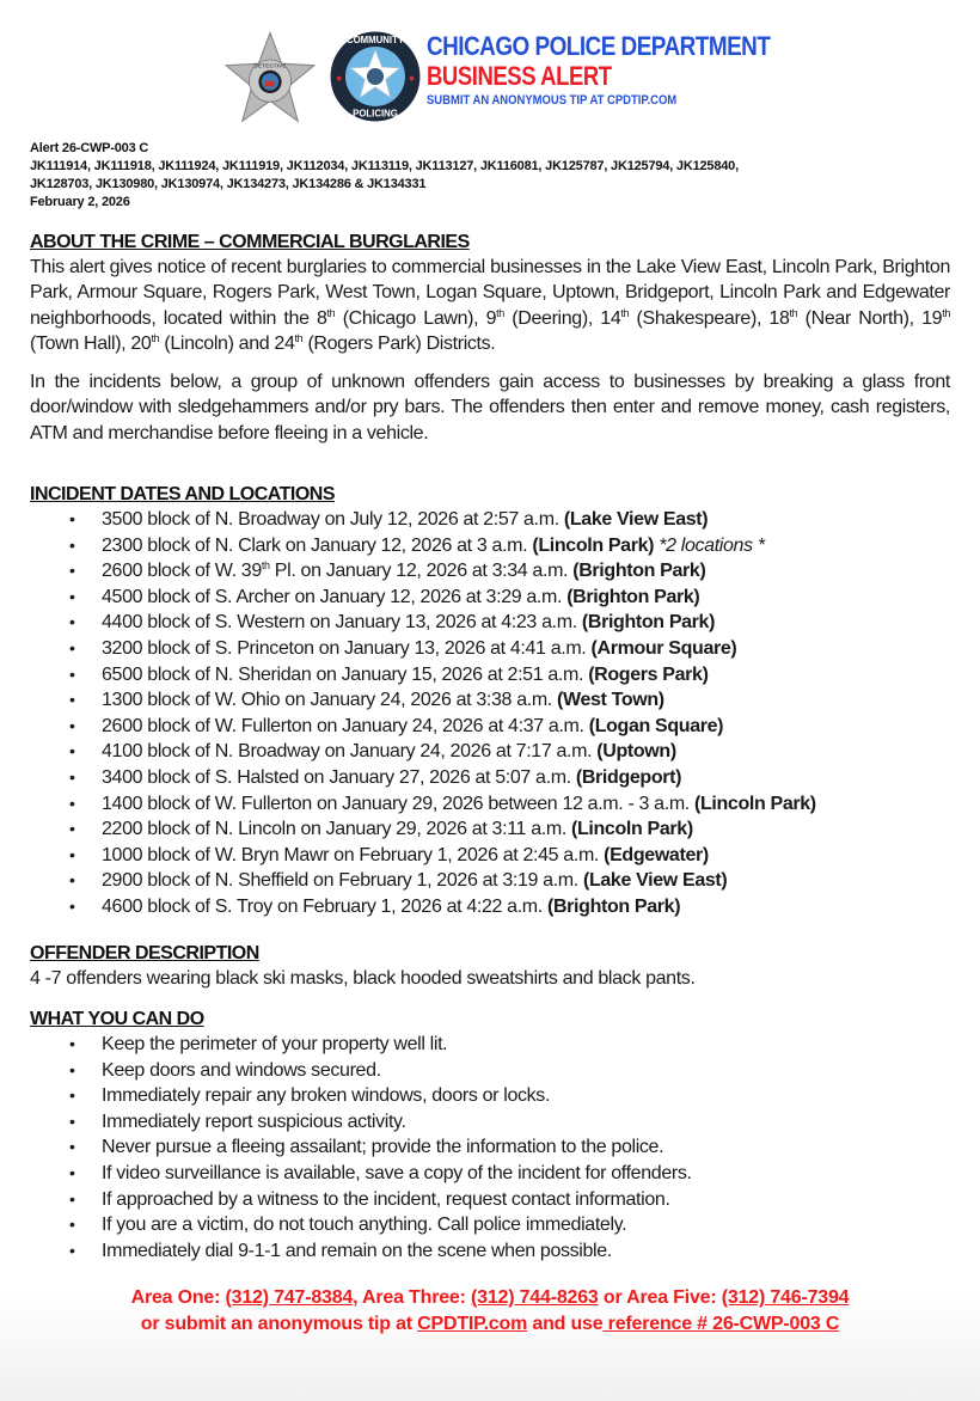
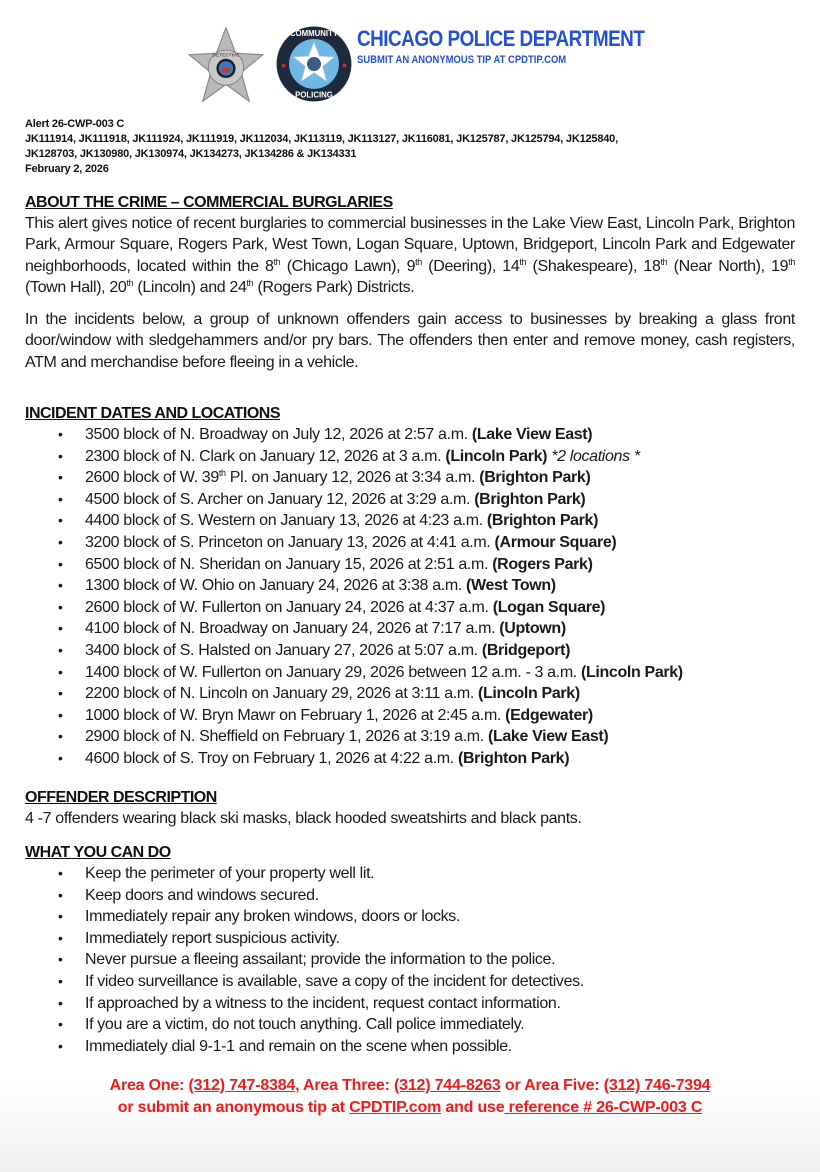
  COMMUNITY
  POLICING
  CHICAGO POLICE DEPARTMENT
- BUSINESS ALERT
  SUBMIT AN ANONYMOUS TIP AT CPDTIP.COM
  Alert 26-CWP-003 C
  JK111914, JK111918, JK111924, JK111919, JK112034, JK113119, JK113127, JK116081, JK125787, JK125794, JK125840,
  JK128703, JK130980, JK130974, JK134273, JK134286 & JK134331
  February 2, 2026
  ABOUT THE CRIME – COMMERCIAL BURGLARIES
  This alert gives notice of recent burglaries to commercial businesses in the Lake View East, Lincoln Park, Brighton Park, Armour Square, Rogers Park, West Town, Logan Square, Uptown, Bridgeport, Lincoln Park and Edgewater neighborhoods, located within the 8th (Chicago Lawn), 9th (Deering), 14th (Shakespeare), 18th (Near North), 19th (Town Hall), 20th (Lincoln) and 24th (Rogers Park) Districts.
  In the incidents below, a group of unknown offenders gain access to businesses by breaking a glass front door/window with sledgehammers and/or pry bars. The offenders then enter and remove money, cash registers, ATM and merchandise before fleeing in a vehicle.
  INCIDENT DATES AND LOCATIONS
  •
  3500 block of N. Broadway on July 12, 2026 at 2:57 a.m. (Lake View East)
  •
  2300 block of N. Clark on January 12, 2026 at 3 a.m. (Lincoln Park) *2 locations *
  •
  2600 block of W. 39th Pl. on January 12, 2026 at 3:34 a.m. (Brighton Park)
  •
  4500 block of S. Archer on January 12, 2026 at 3:29 a.m. (Brighton Park)
  •
  4400 block of S. Western on January 13, 2026 at 4:23 a.m. (Brighton Park)
  •
  3200 block of S. Princeton on January 13, 2026 at 4:41 a.m. (Armour Square)
  •
  6500 block of N. Sheridan on January 15, 2026 at 2:51 a.m. (Rogers Park)
  •
  1300 block of W. Ohio on January 24, 2026 at 3:38 a.m. (West Town)
  •
  2600 block of W. Fullerton on January 24, 2026 at 4:37 a.m. (Logan Square)
  •
  4100 block of N. Broadway on January 24, 2026 at 7:17 a.m. (Uptown)
  •
  3400 block of S. Halsted on January 27, 2026 at 5:07 a.m. (Bridgeport)
  •
  1400 block of W. Fullerton on January 29, 2026 between 12 a.m. - 3 a.m. (Lincoln Park)
  •
  2200 block of N. Lincoln on January 29, 2026 at 3:11 a.m. (Lincoln Park)
  •
  1000 block of W. Bryn Mawr on February 1, 2026 at 2:45 a.m. (Edgewater)
  •
  2900 block of N. Sheffield on February 1, 2026 at 3:19 a.m. (Lake View East)
  •
  4600 block of S. Troy on February 1, 2026 at 4:22 a.m. (Brighton Park)
  OFFENDER DESCRIPTION
  4 -7 offenders wearing black ski masks, black hooded sweatshirts and black pants.
  WHAT YOU CAN DO
  •
  Keep the perimeter of your property well lit.
  •
  Keep doors and windows secured.
  •
  Immediately repair any broken windows, doors or locks.
  •
  Immediately report suspicious activity.
  •
  Never pursue a fleeing assailant; provide the information to the police.
  •
- If video surveillance is available, save a copy of the incident for offenders.
+ If video surveillance is available, save a copy of the incident for detectives.
  •
  If approached by a witness to the incident, request contact information.
  •
  If you are a victim, do not touch anything. Call police immediately.
  •
  Immediately dial 9-1-1 and remain on the scene when possible.
  Area One: (312) 747-8384, Area Three: (312) 744-8263 or Area Five: (312) 746-7394
  or submit an anonymous tip at CPDTIP.com and use reference # 26-CWP-003 C
